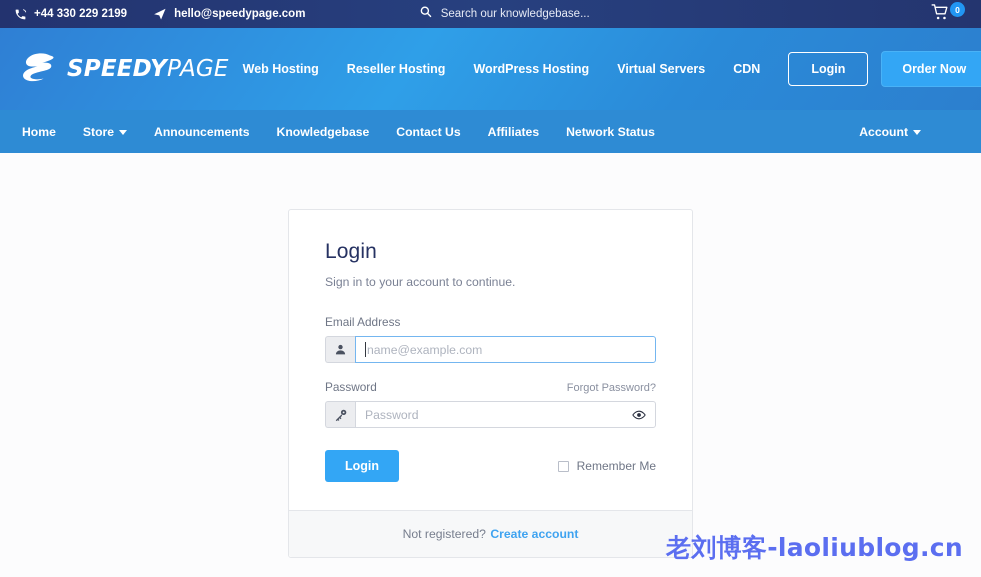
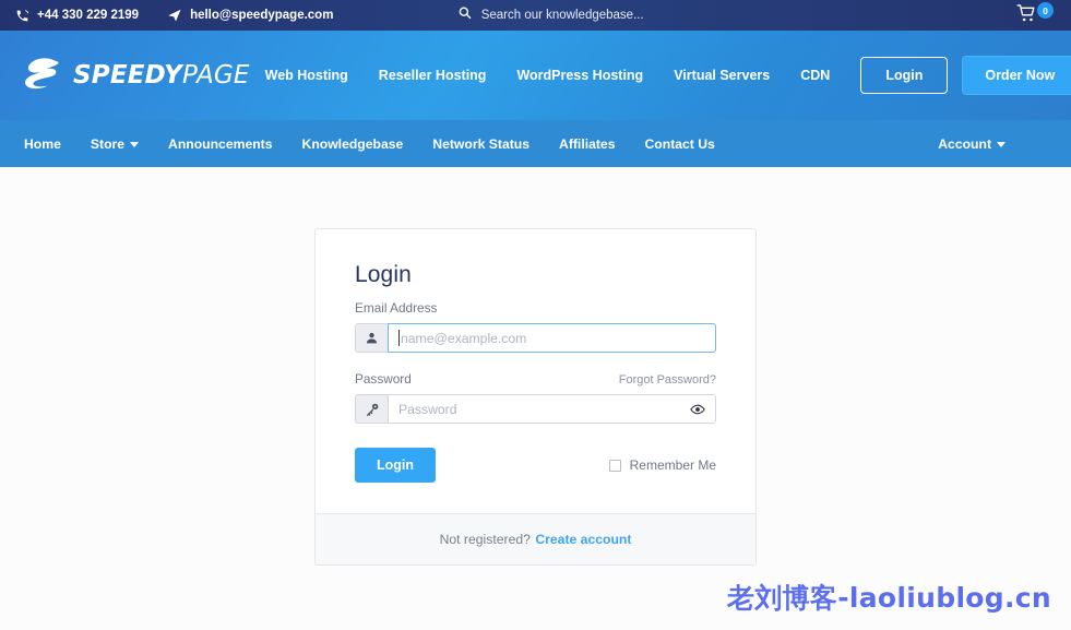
  +44 330 229 2199
  hello@speedypage.com
  Search our knowledgebase...
  0
  SPEEDYPAGE
  Web Hosting
  Reseller Hosting
  WordPress Hosting
  Virtual Servers
  CDN
  Login
  Order Now
  Home
  Store
  Announcements
  Knowledgebase
- Contact Us
+ Network Status
  Affiliates
- Network Status
+ Contact Us
  Account
  Login
- Sign in to your account to continue.
  Email Address
  name@example.com
  Password
  Forgot Password?
  Password
  Login
  Remember Me
  Not registered? Create account
  老刘博客-laoliublog.cn
